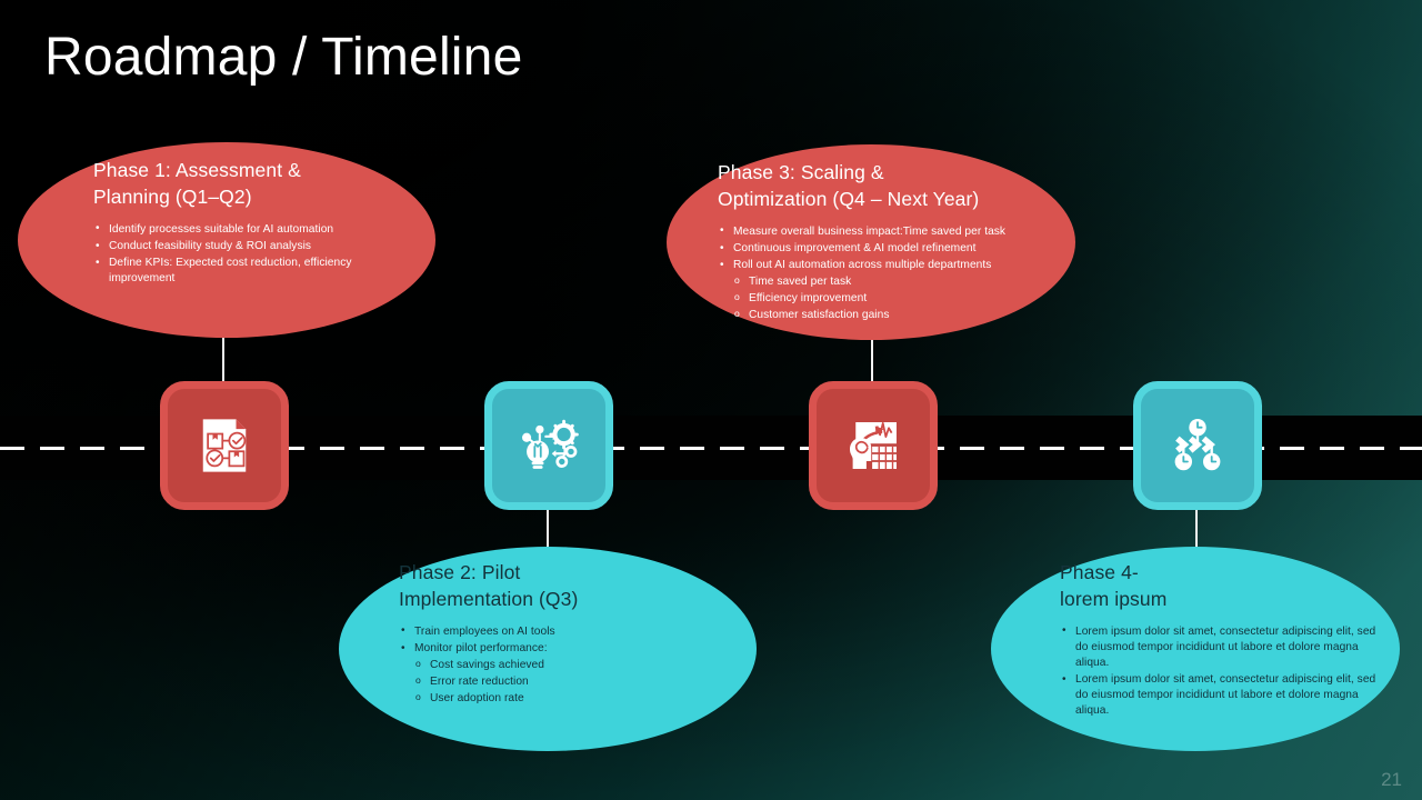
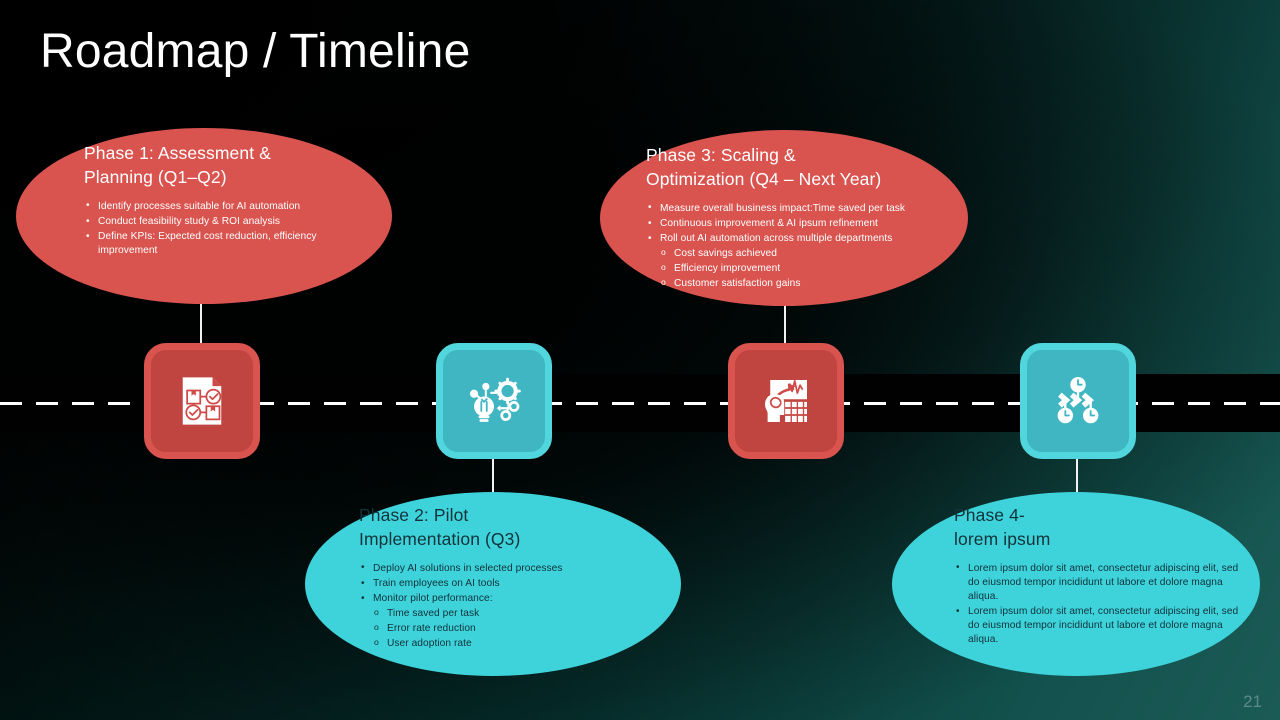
  Roadmap / Timeline
  Phase 1: Assessment &
  Planning (Q1–Q2)
  Identify processes suitable for AI automation
  Conduct feasibility study & ROI analysis
  Define KPIs: Expected cost reduction, efficiency improvement
  Phase 3: Scaling &
  Optimization (Q4 – Next Year)
  Measure overall business impact:Time saved per task
- Continuous improvement & AI model refinement
+ Continuous improvement & AI ipsum refinement
  Roll out AI automation across multiple departments
- Time saved per task
+ Cost savings achieved
  Efficiency improvement
  Customer satisfaction gains
  Phase 2: Pilot
  Implementation (Q3)
+ Deploy AI solutions in selected processes
  Train employees on AI tools
  Monitor pilot performance:
- Cost savings achieved
+ Time saved per task
  Error rate reduction
  User adoption rate
  Phase 4-
  lorem ipsum
  Lorem ipsum dolor sit amet, consectetur adipiscing elit, sed do eiusmod tempor incididunt ut labore et dolore magna aliqua.
  Lorem ipsum dolor sit amet, consectetur adipiscing elit, sed do eiusmod tempor incididunt ut labore et dolore magna aliqua.
  21
